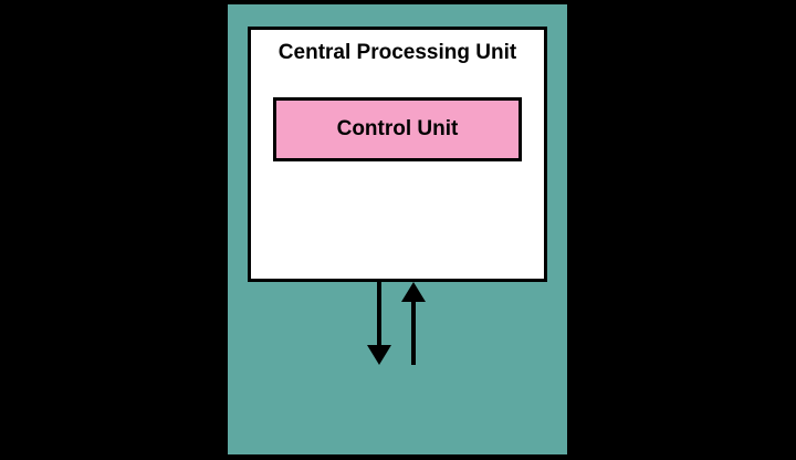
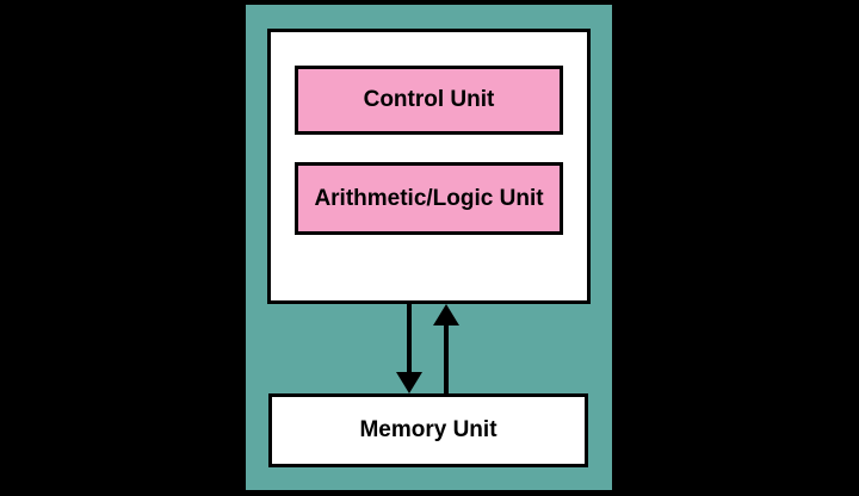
- Central Processing Unit
  Control Unit
+ Arithmetic/Logic Unit
+ Memory Unit
